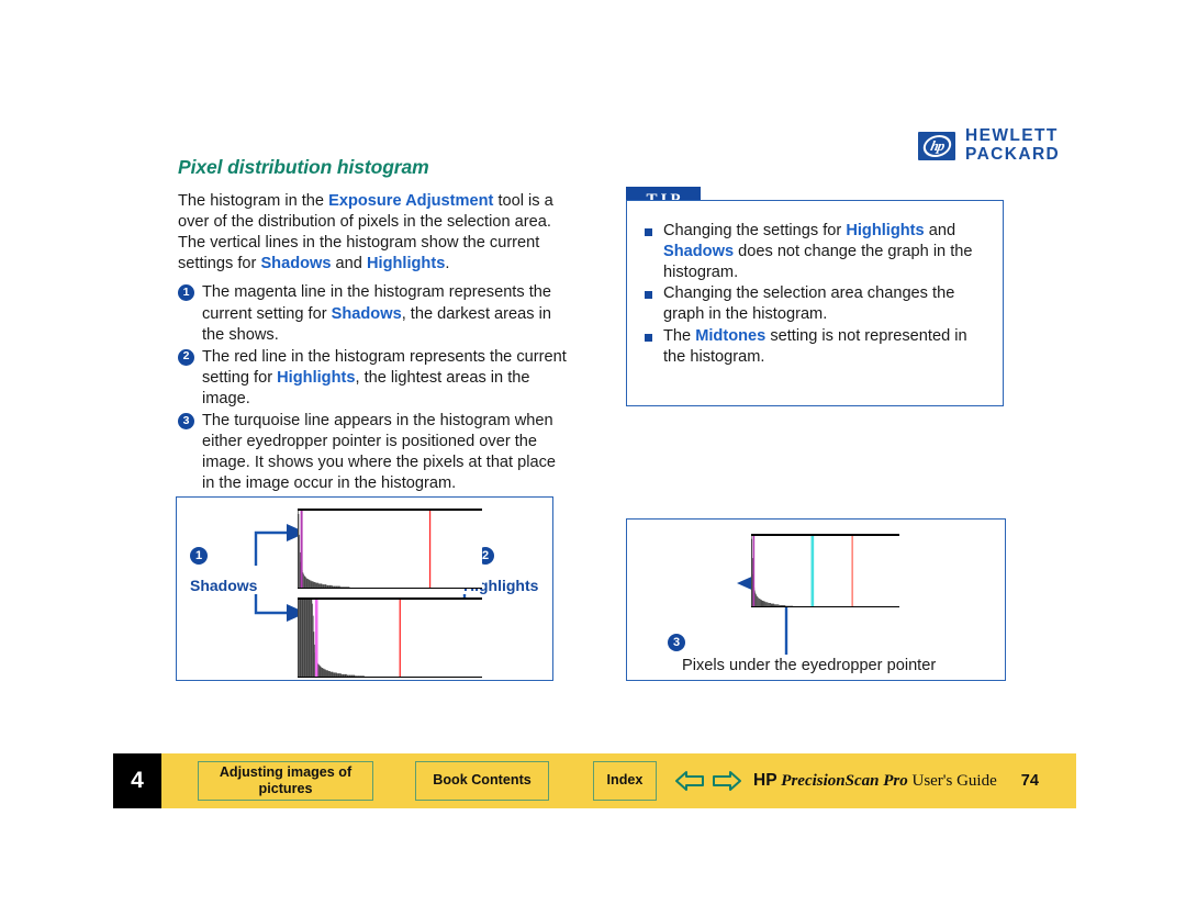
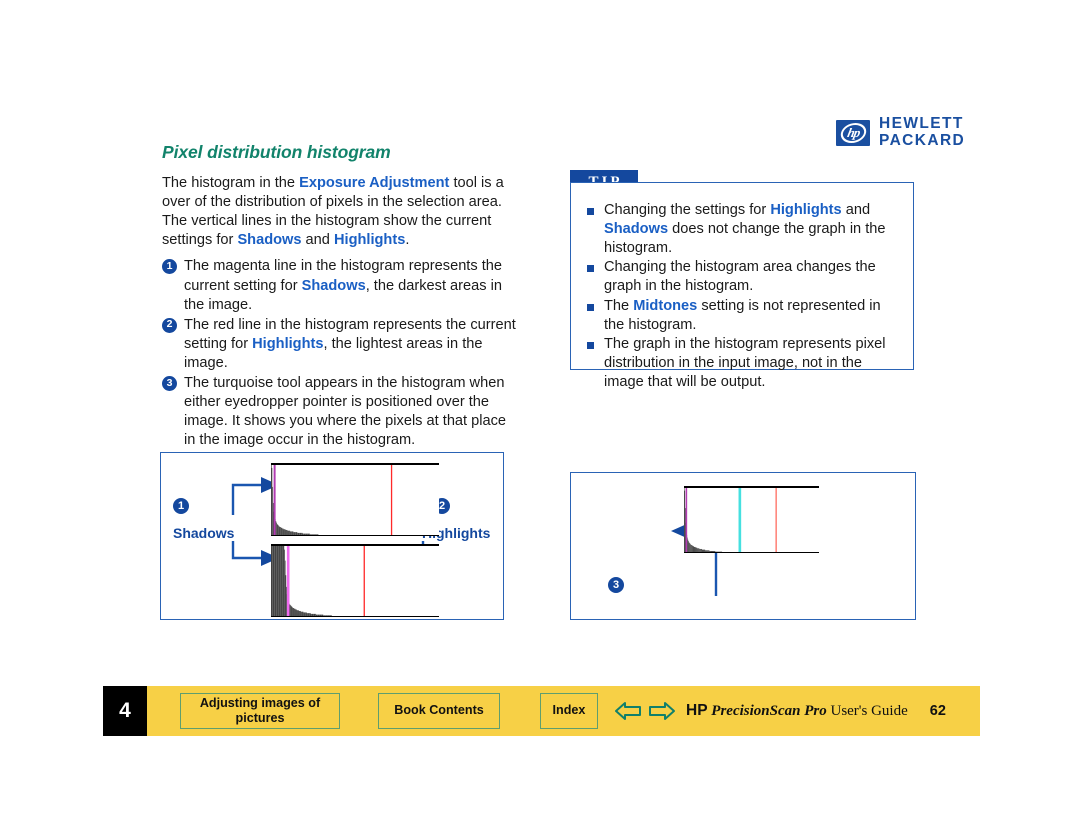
  HEWLETT
  PACKARD
  Pixel distribution histogram
  The histogram in the Exposure Adjustment tool is a over of the distribution of pixels in the selection area. The vertical lines in the histogram show the current settings for Shadows and Highlights.
  1
- The magenta line in the histogram represents the current setting for Shadows, the darkest areas in the shows.
+ The magenta line in the histogram represents the current setting for Shadows, the darkest areas in the image.
  2
  The red line in the histogram represents the current setting for Highlights, the lightest areas in the image.
  3
- The turquoise line appears in the histogram when either eyedropper pointer is positioned over the image. It shows you where the pixels at that place in the image occur in the histogram.
+ The turquoise tool appears in the histogram when either eyedropper pointer is positioned over the image. It shows you where the pixels at that place in the image occur in the histogram.
  Changing the settings for Highlights and Shadows does not change the graph in the histogram.
- Changing the selection area changes the graph in the histogram.
+ Changing the histogram area changes the graph in the histogram.
  The Midtones setting is not represented in the histogram.
+ The graph in the histogram represents pixel distribution in the input image, not in the image that will be output.
  1
  Shadows
  2
  ghlights
  3
- Pixels under the eyedropper pointer
  4
  Adjusting images of pictures
  Book Contents
  Index
  HP PrecisionScan Pro User's Guide
- 74
+ 62
